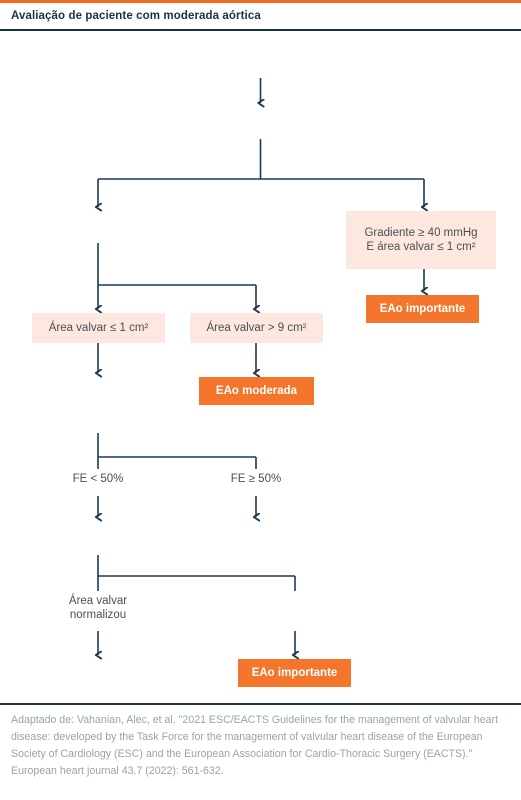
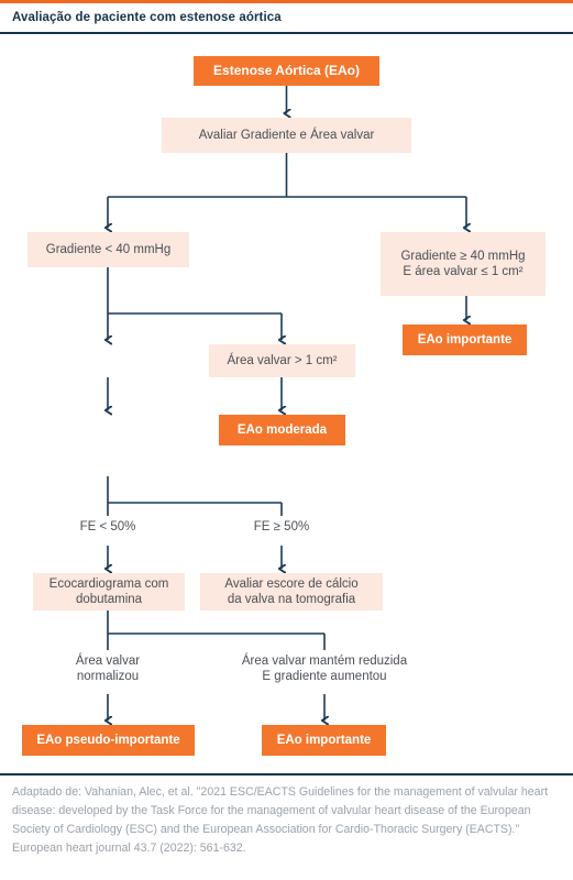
- Avaliação de paciente com moderada aórtica
+ Avaliação de paciente com estenose aórtica
+ Estenose Aórtica (EAo)
+ Avaliar Gradiente e Área valvar
+ Gradiente < 40 mmHg
  Gradiente ≥ 40 mmHg
  E área valvar ≤ 1 cm²
  EAo importante
- Área valvar ≤ 1 cm²
- Área valvar > 9 cm²
+ Área valvar > 1 cm²
  EAo moderada
+ Ecocardiograma com
+ dobutamina
+ Avaliar escore de cálcio
+ da valva na tomografia
+ EAo pseudo-importante
  EAo importante
  FE < 50%
  FE ≥ 50%
  Área valvar
  normalizou
+ Área valvar mantém reduzida
+ E gradiente aumentou
  Adaptado de: Vahanian, Alec, et al. "2021 ESC/EACTS Guidelines for the management of valvular heart disease: developed by the Task Force for the management of valvular heart disease of the European Society of Cardiology (ESC) and the European Association for Cardio-Thoracic Surgery (EACTS)." European heart journal 43.7 (2022): 561-632.
